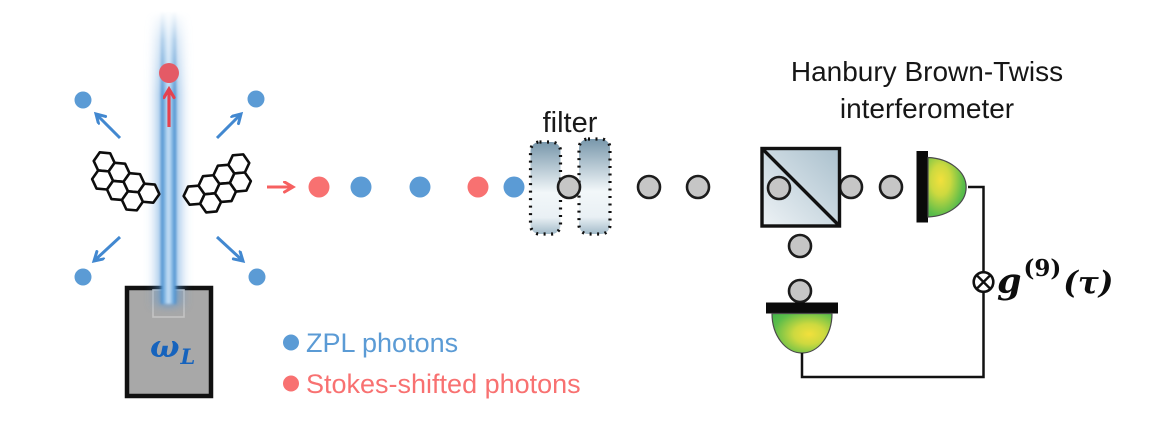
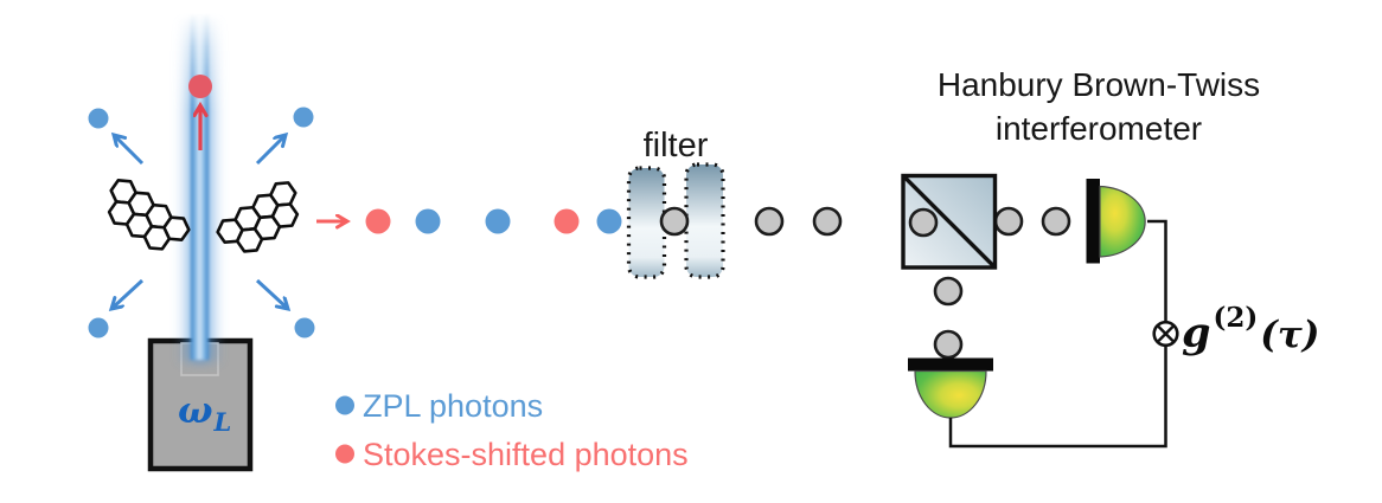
  filter
  Hanbury Brown-Twiss
  interferometer
  ωL
- g(9) (τ)
+ g(2) (τ)
  ZPL photons
  Stokes-shifted photons
